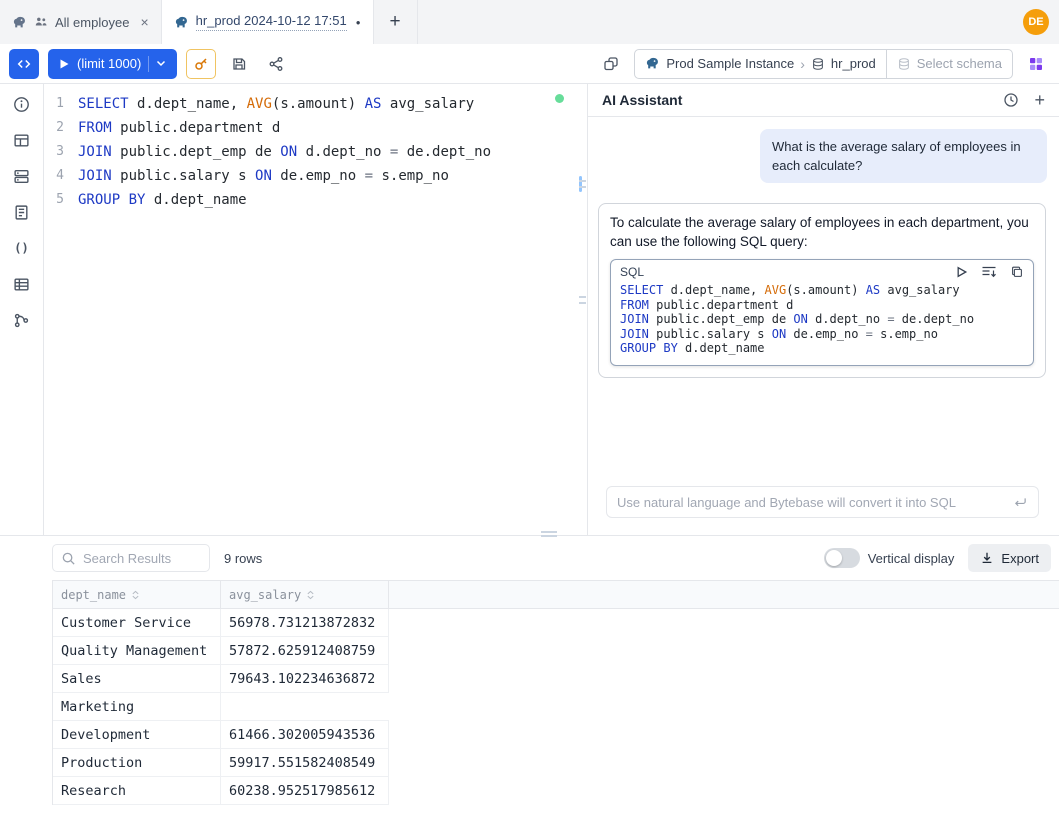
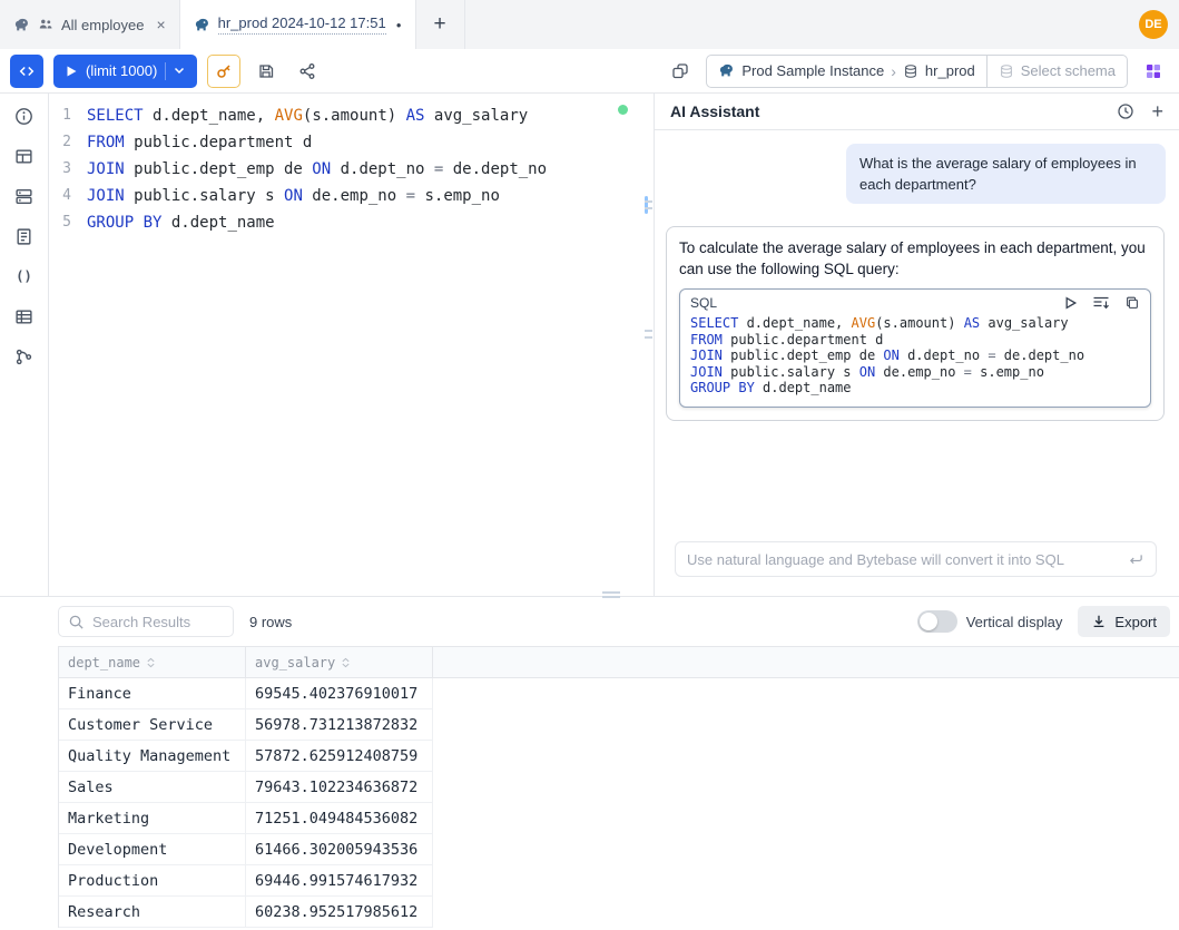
  All employee
  ×
  hr_prod 2024-10-12 17:51
  ●
  +
  DE
  (limit 1000)
  Prod Sample Instance
  ›
  hr_prod
  Select schema
  ()
  1
  SELECT
  d.dept_name,
  AVG
  (s.amount)
  AS
  avg_salary
  2
  FROM
  public.department d
  3
  JOIN
  public.dept_emp de
  ON
  d.dept_no
  =
  de.dept_no
  4
  JOIN
  public.salary s
  ON
  de.emp_no
  =
  s.emp_no
  5
  GROUP BY
  d.dept_name
  AI Assistant
  +
- What is the average salary of employees in each calculate?
+ What is the average salary of employees in each department?
  To calculate the average salary of employees in each department, you can use the following SQL query:
  SQL
  SELECT
  d.dept_name,
  AVG
  (s.amount)
  AS
  avg_salary
  FROM
  public.department d
  JOIN
  public.dept_emp de
  ON
  d.dept_no
  =
  de.dept_no
  JOIN
  public.salary s
  ON
  de.emp_no
  =
  s.emp_no
  GROUP BY
  d.dept_name
  Use natural language and Bytebase will convert it into SQL
  Search Results
  9 rows
  Vertical display
  Export
  dept_name
  avg_salary
+ Finance
+ 69545.402376910017
  Customer Service
  56978.731213872832
  Quality Management
  57872.625912408759
  Sales
  79643.102234636872
  Marketing
+ 71251.049484536082
  Development
  61466.302005943536
  Production
- 59917.551582408549
+ 69446.991574617932
  Research
  60238.952517985612
